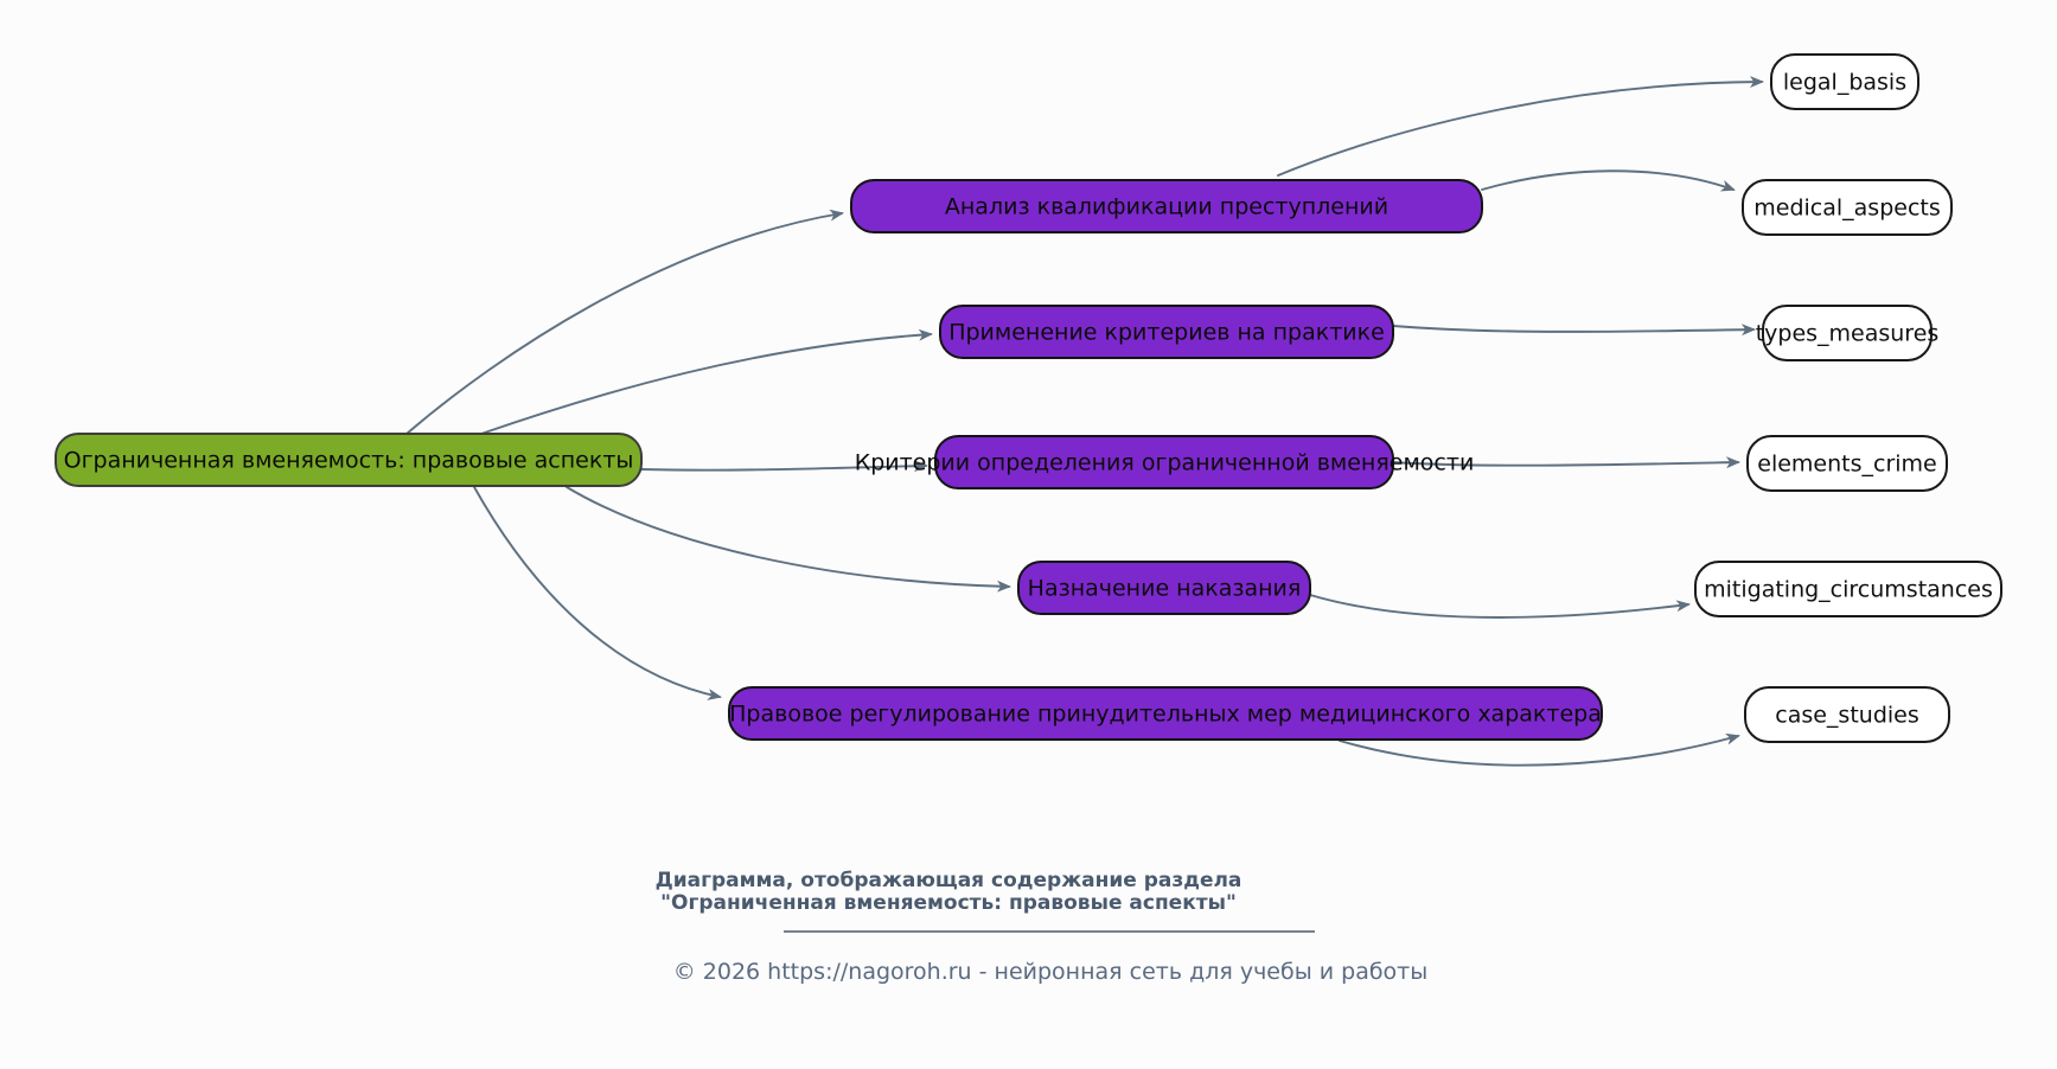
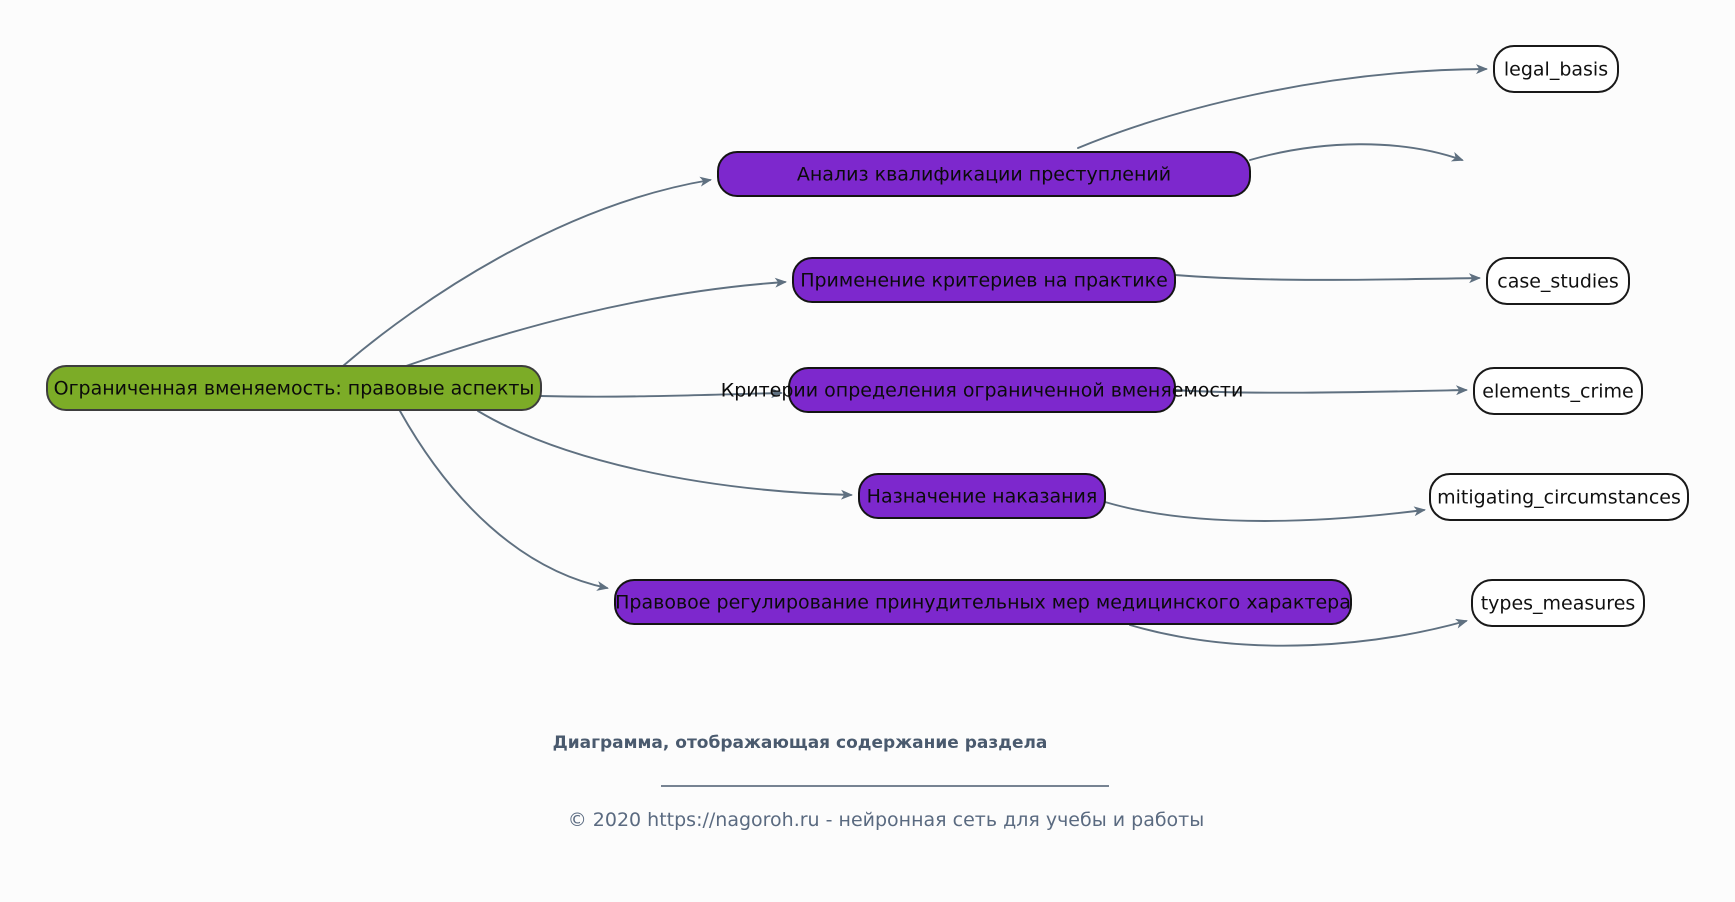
  Ограниченная вменяемость: правовые аспекты
  Анализ квалификации преступлений
  Применение критериев на практике
  Критерии определения ограниченной вменяемости
  Назначение наказания
  Правовое регулирование принудительных мер медицинского характера
  legal_basis
- medical_aspects
- types_measures
+ case_studies
  elements_crime
  mitigating_circumstances
- case_studies
+ types_measures
  Диаграмма, отображающая содержание раздела
- "Ограниченная вменяемость: правовые аспекты"
- © 2026 https://nagoroh.ru - нейронная сеть для учебы и работы
+ © 2020 https://nagoroh.ru - нейронная сеть для учебы и работы
